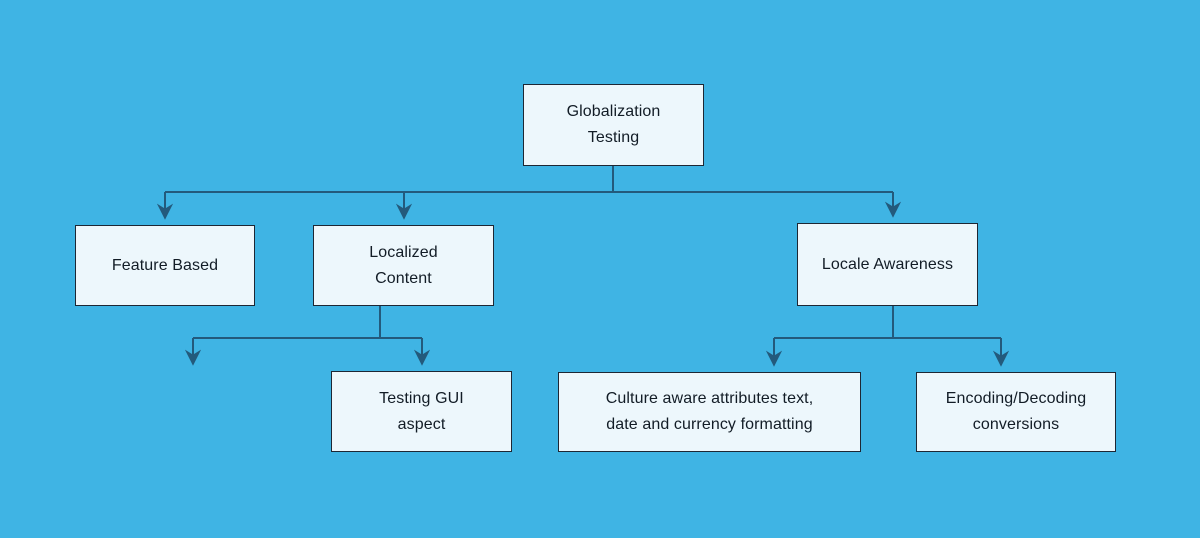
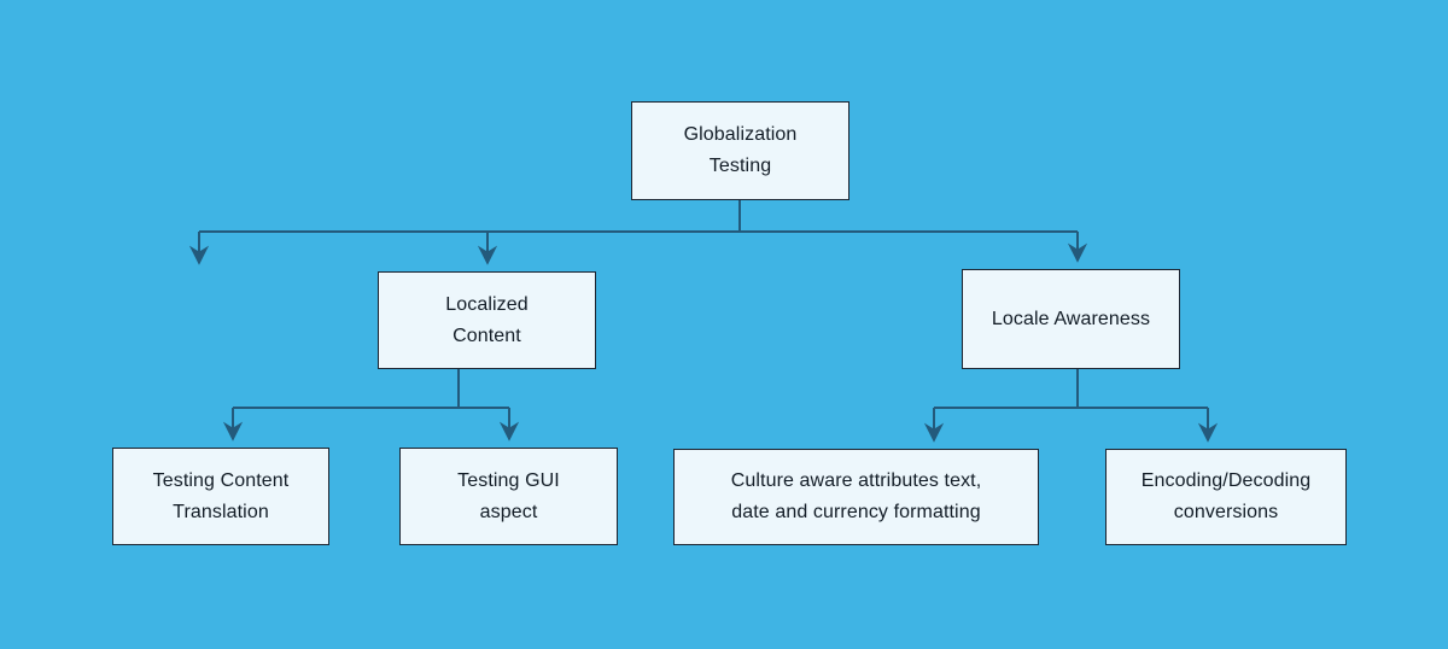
  Globalization
  Testing
- Feature Based
  Localized
  Content
  Locale Awareness
+ Testing Content
+ Translation
  Testing GUI
  aspect
  Culture aware attributes text,
  date and currency formatting
  Encoding/Decoding
  conversions
